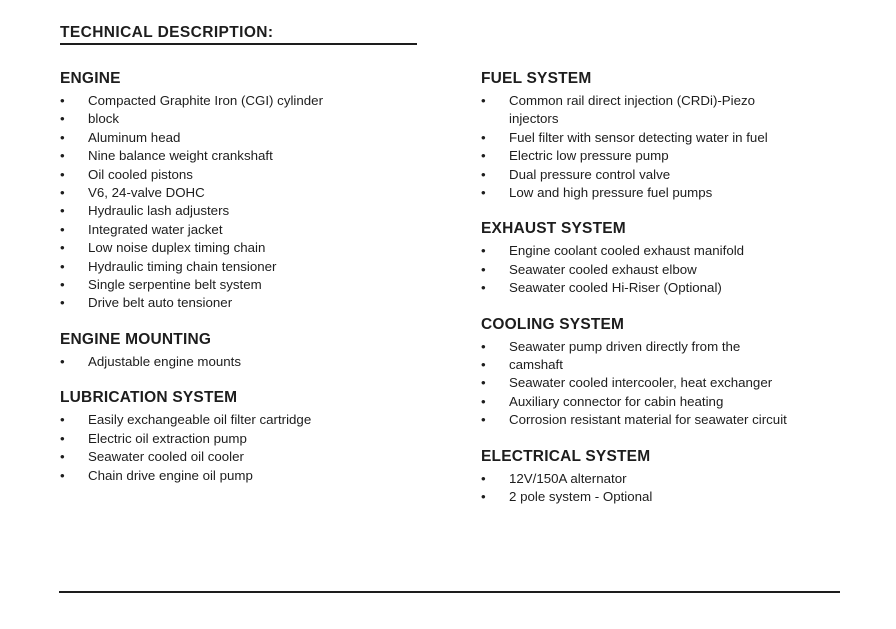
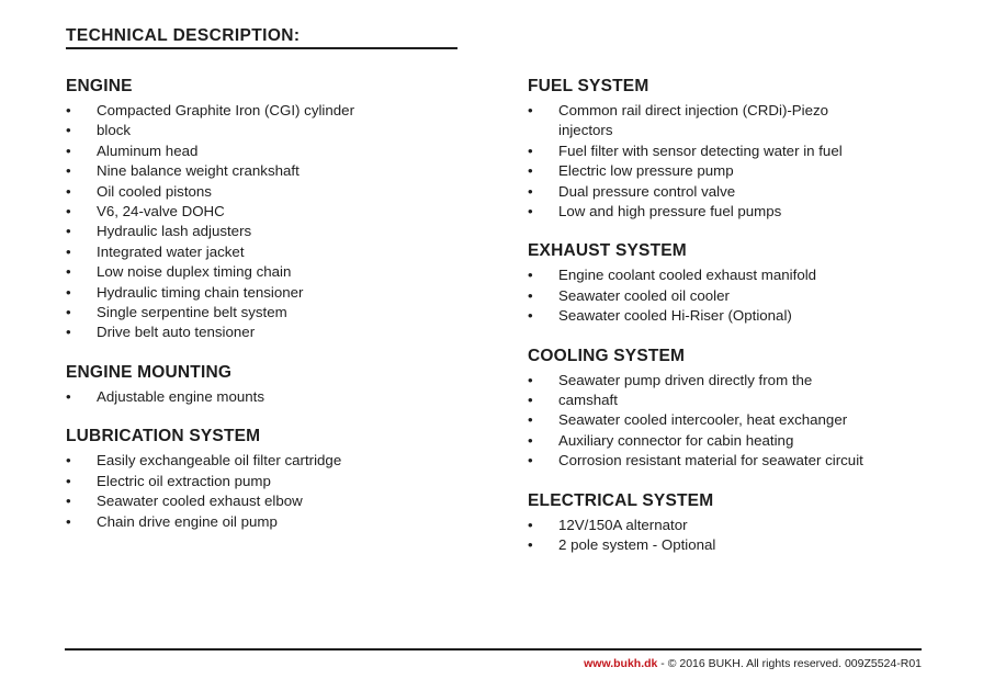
  TECHNICAL DESCRIPTION:
  ENGINE
  •
  Compacted Graphite Iron (CGI) cylinder
  •
  block
  •
  Aluminum head
  •
  Nine balance weight crankshaft
  •
  Oil cooled pistons
  •
  V6, 24-valve DOHC
  •
  Hydraulic lash adjusters
  •
  Integrated water jacket
  •
  Low noise duplex timing chain
  •
  Hydraulic timing chain tensioner
  •
  Single serpentine belt system
  •
  Drive belt auto tensioner
  ENGINE MOUNTING
  •
  Adjustable engine mounts
  LUBRICATION SYSTEM
  •
  Easily exchangeable oil filter cartridge
  •
  Electric oil extraction pump
  •
- Seawater cooled oil cooler
+ Seawater cooled exhaust elbow
  •
  Chain drive engine oil pump
  FUEL SYSTEM
  •
  Common rail direct injection (CRDi)-Piezo
  injectors
  •
  Fuel filter with sensor detecting water in fuel
  •
  Electric low pressure pump
  •
  Dual pressure control valve
  •
  Low and high pressure fuel pumps
  EXHAUST SYSTEM
  •
  Engine coolant cooled exhaust manifold
  •
- Seawater cooled exhaust elbow
+ Seawater cooled oil cooler
  •
  Seawater cooled Hi-Riser (Optional)
  COOLING SYSTEM
  •
  Seawater pump driven directly from the
  •
  camshaft
  •
  Seawater cooled intercooler, heat exchanger
  •
  Auxiliary connector for cabin heating
  •
  Corrosion resistant material for seawater circuit
  ELECTRICAL SYSTEM
  •
  12V/150A alternator
  •
  2 pole system - Optional
+ www.bukh.dk - © 2016 BUKH. All rights reserved. 009Z5524-R01
